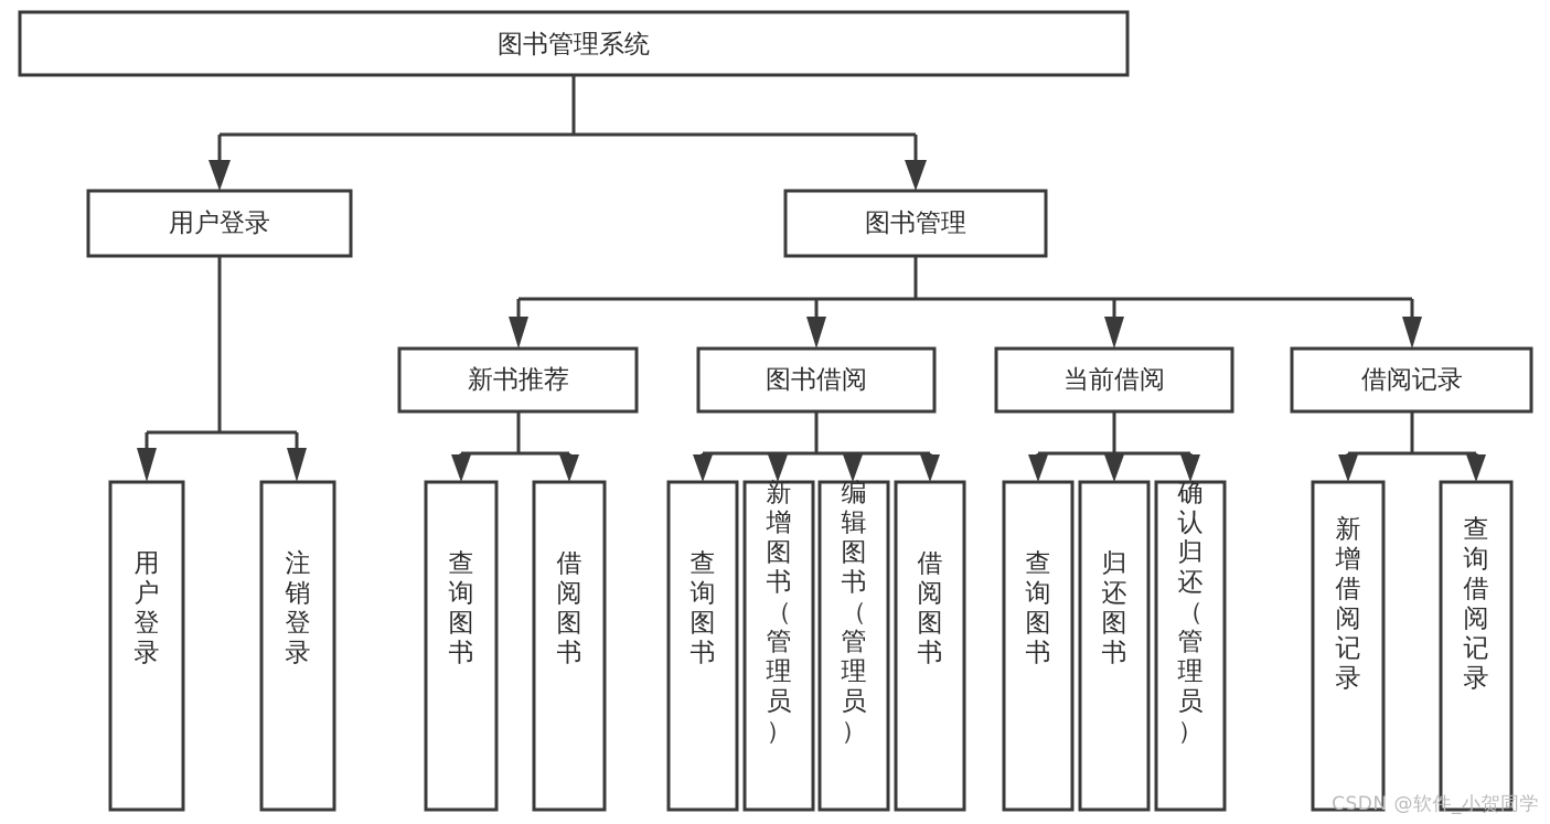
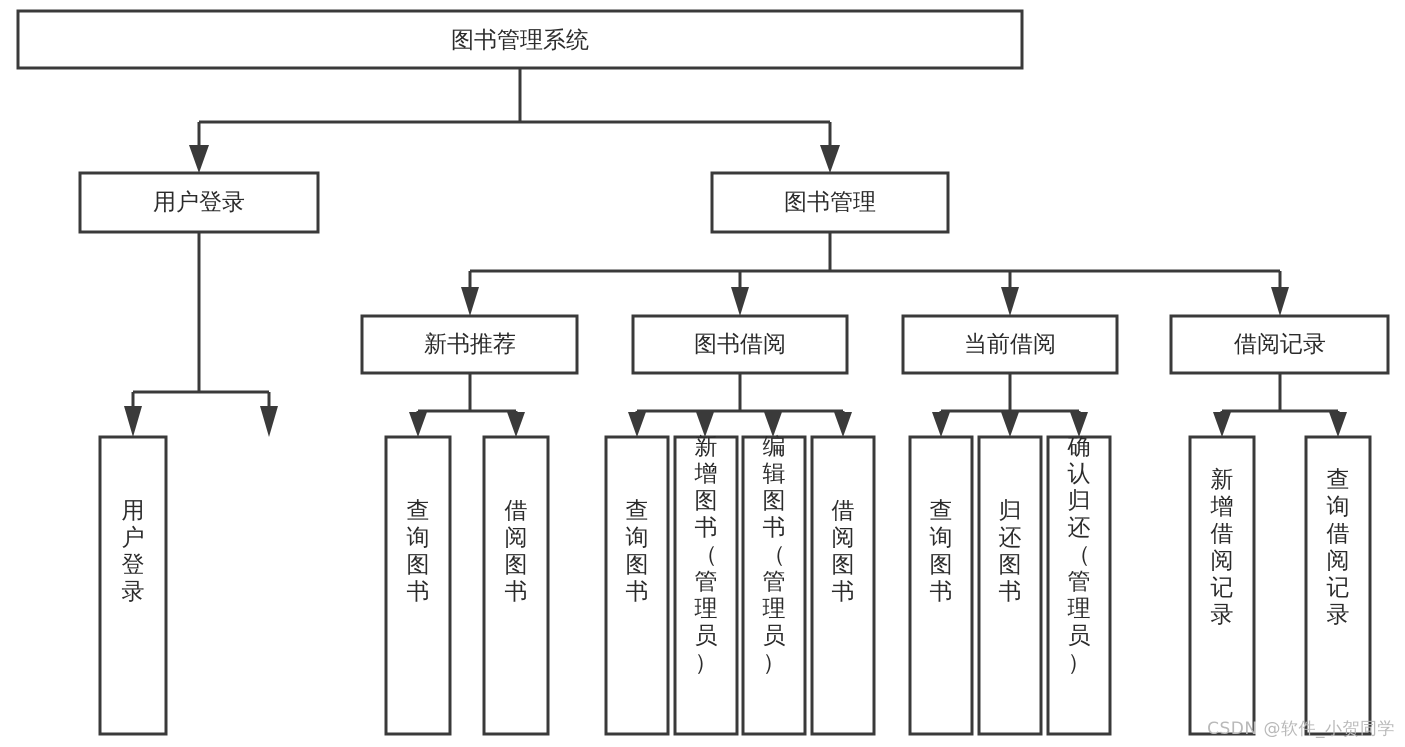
  图书管理系统
  用户登录
  图书管理
  新书推荐
  图书借阅
  当前借阅
  借阅记录
  用户登录
- 注销登录
  查询图书
  借阅图书
  查询图书
  新增图书（管理员）
  编辑图书（管理员）
  借阅图书
  查询图书
  归还图书
  确认归还（管理员）
  新增借阅记录
  查询借阅记录
  CSDN @软件_小贺同学
